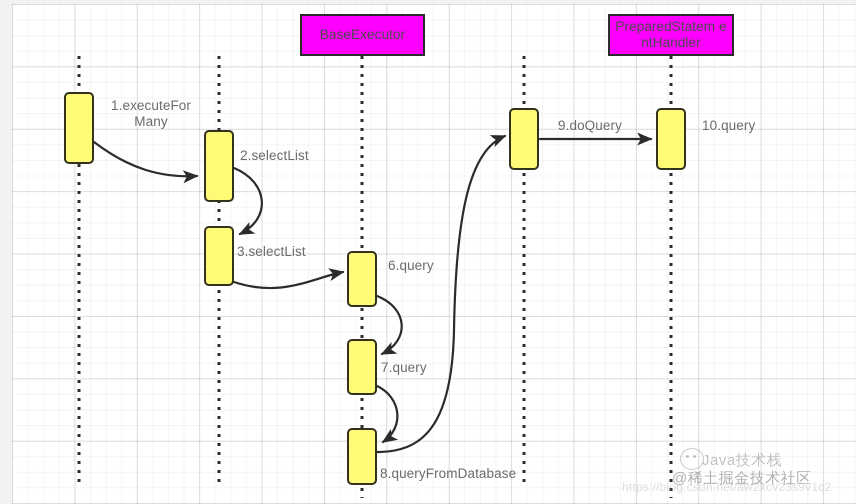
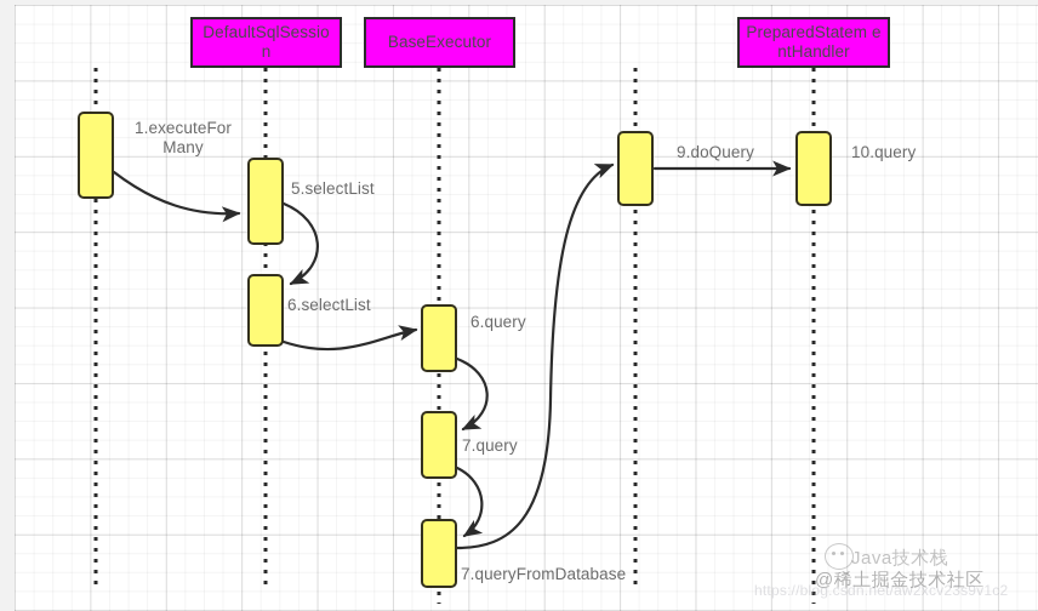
+ DefaultSqlSessio n
  BaseExecutor
  PreparedStatem entHandler
  1.executeFor
  Many
- 2.selectList
+ 5.selectList
- 3.selectList
+ 6.selectList
  6.query
  7.query
- 8.queryFromDatabase
+ 7.queryFromDatabase
  9.doQuery
  10.query
  Java技术栈
  @稀土掘金技术社区
  https://blog.csdn.net/aw2xcv23s9v1c2
